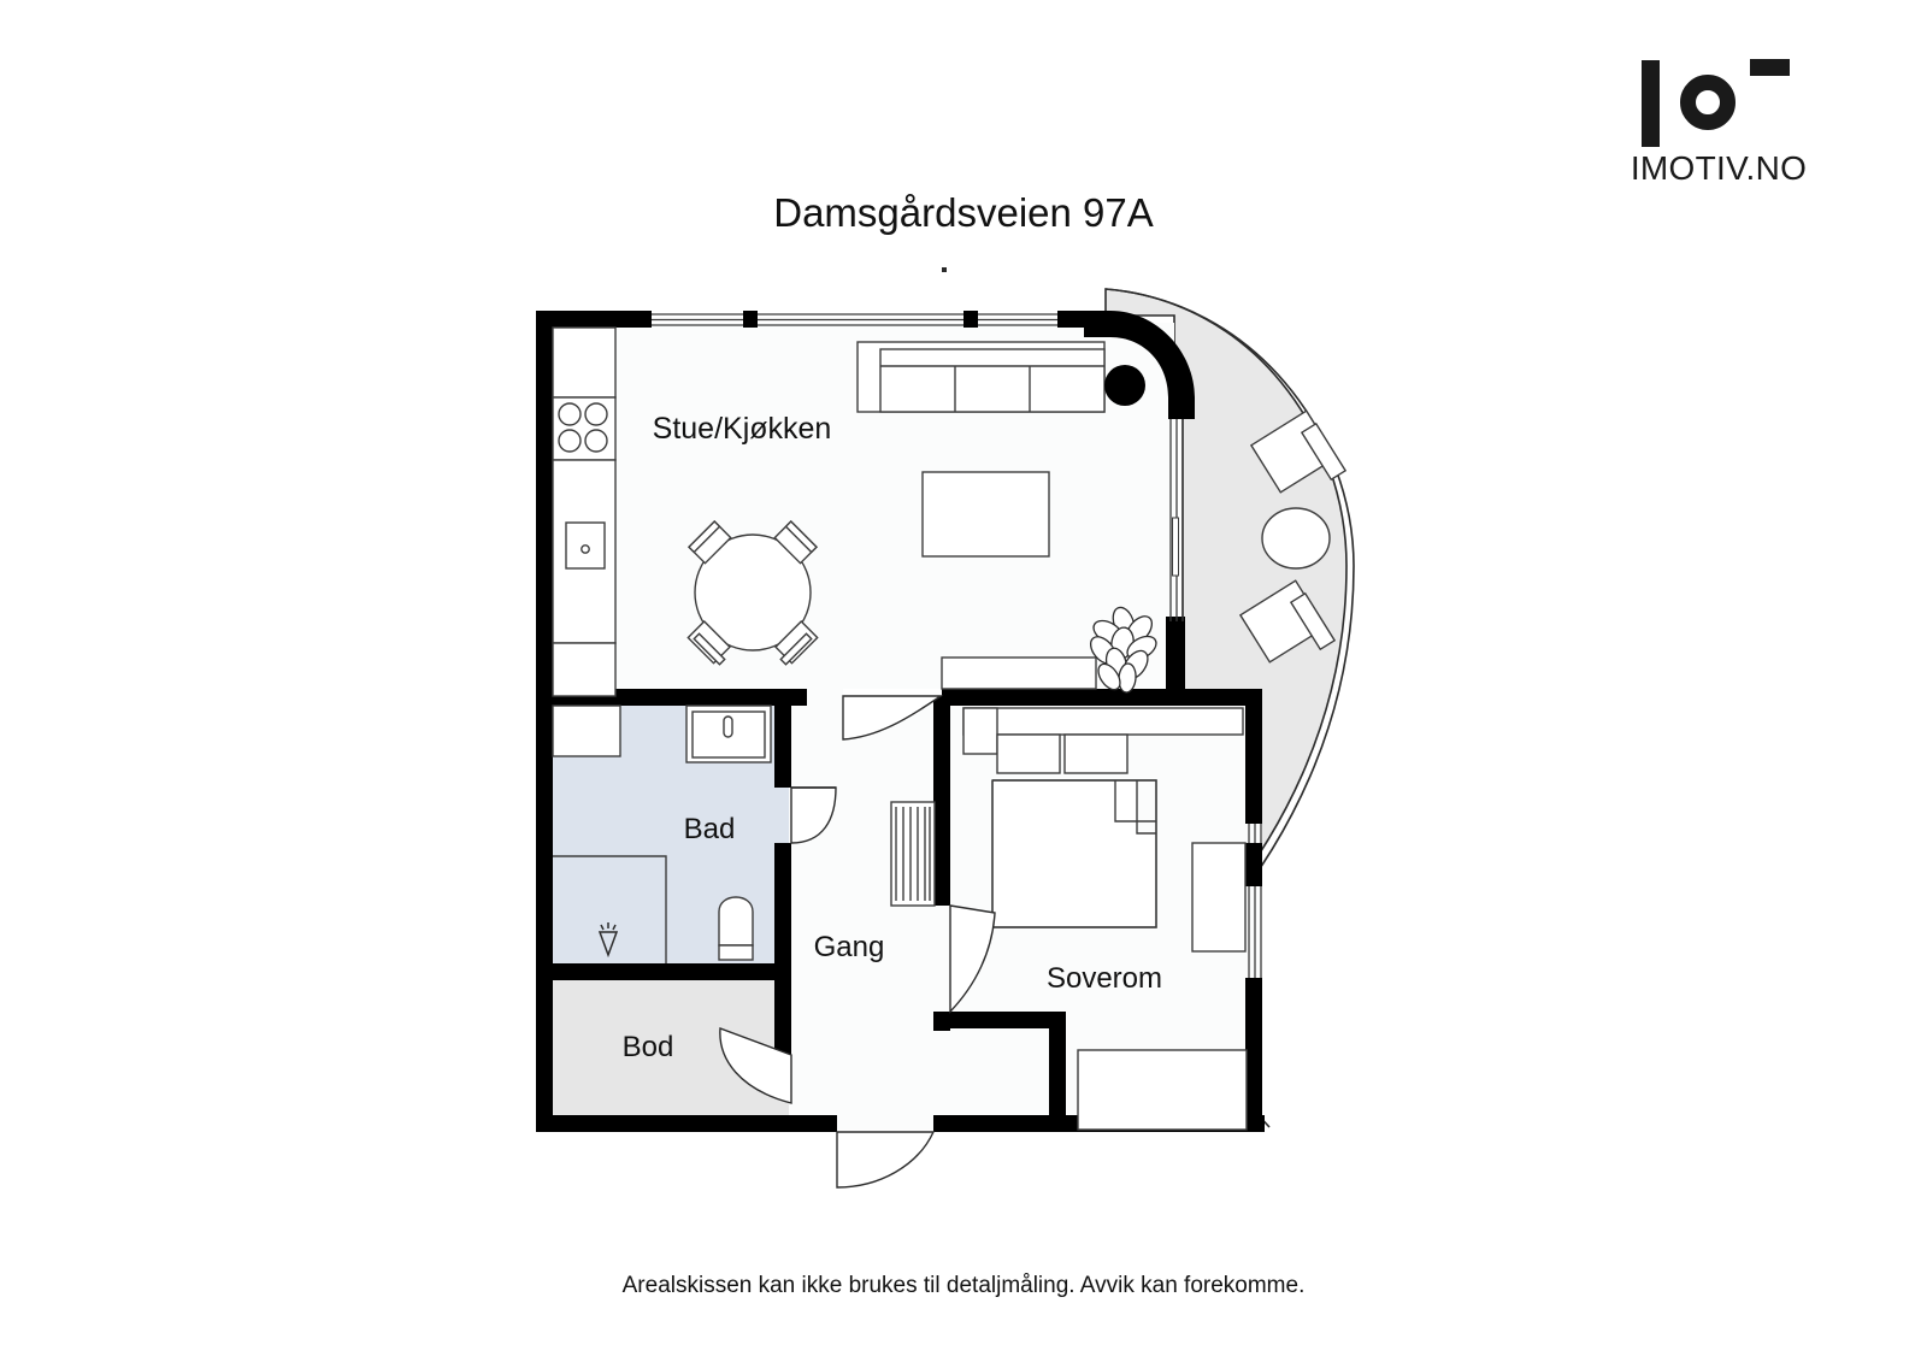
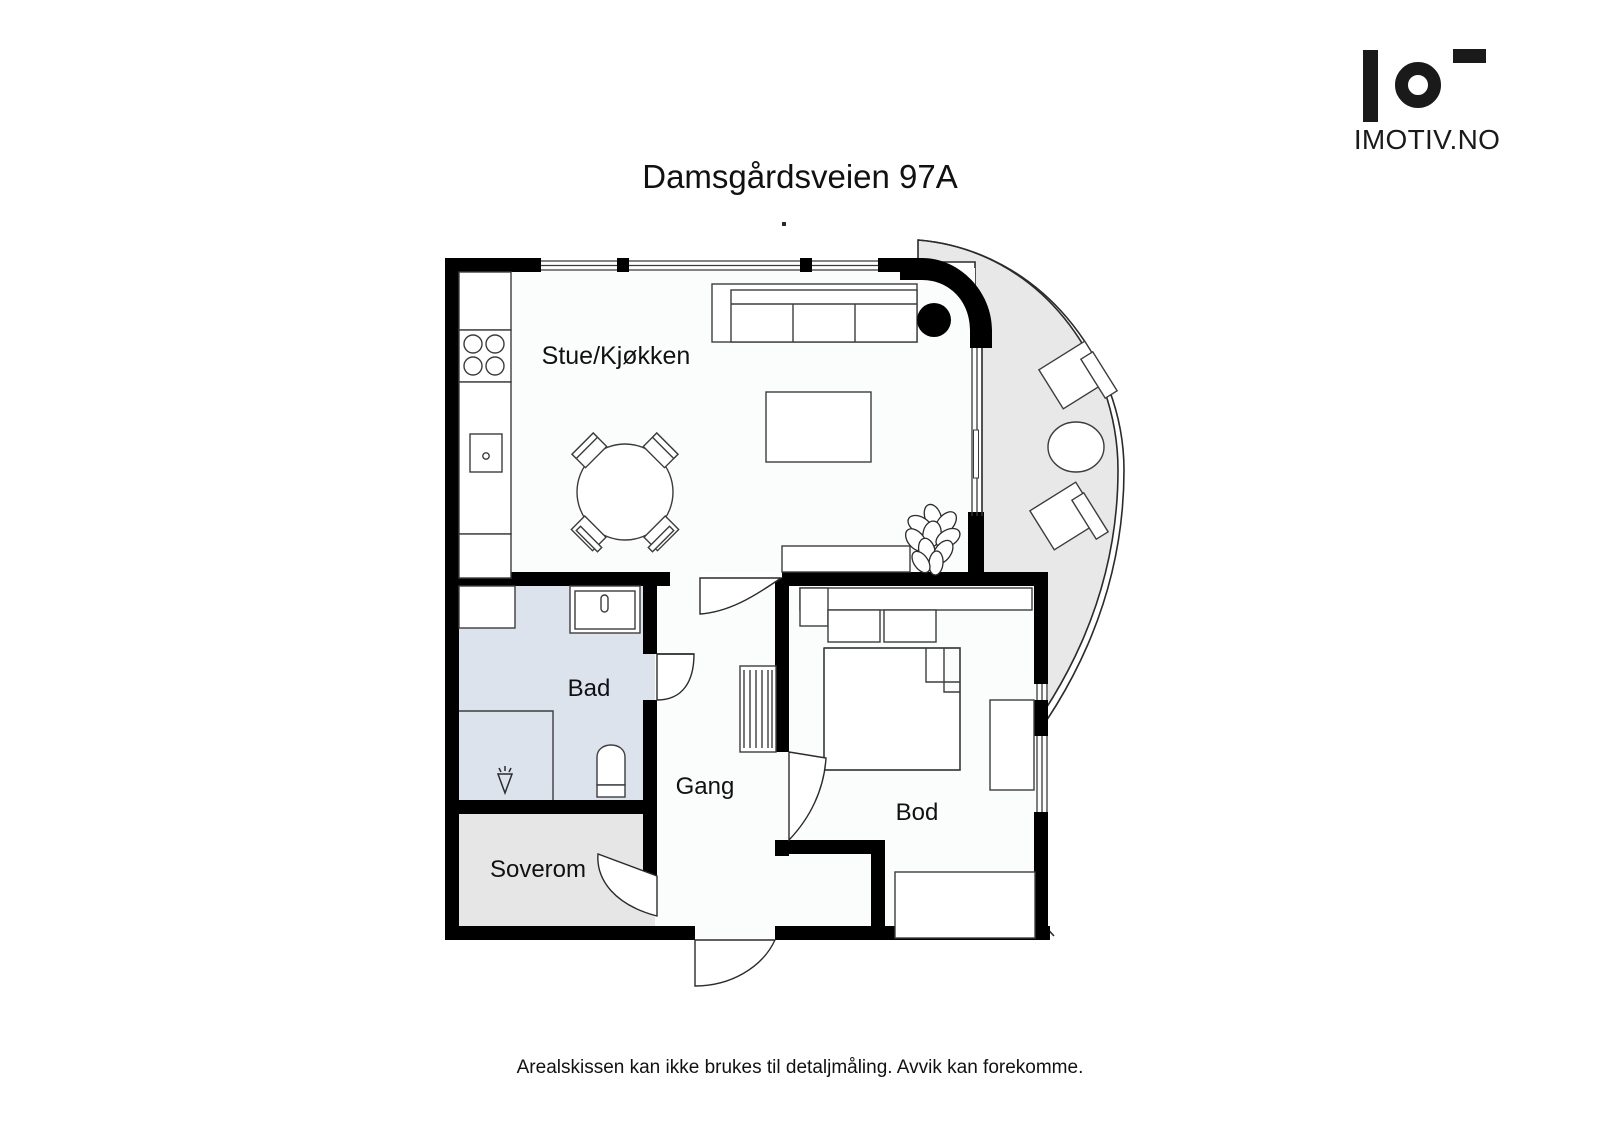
  IMOTIV.NO
  Damsgårdsveien 97A
  Stue/Kjøkken
  Bad
- Bod
+ Soverom
  Gang
- Soverom
+ Bod
  Arealskissen kan ikke brukes til detaljmåling. Avvik kan forekomme.
